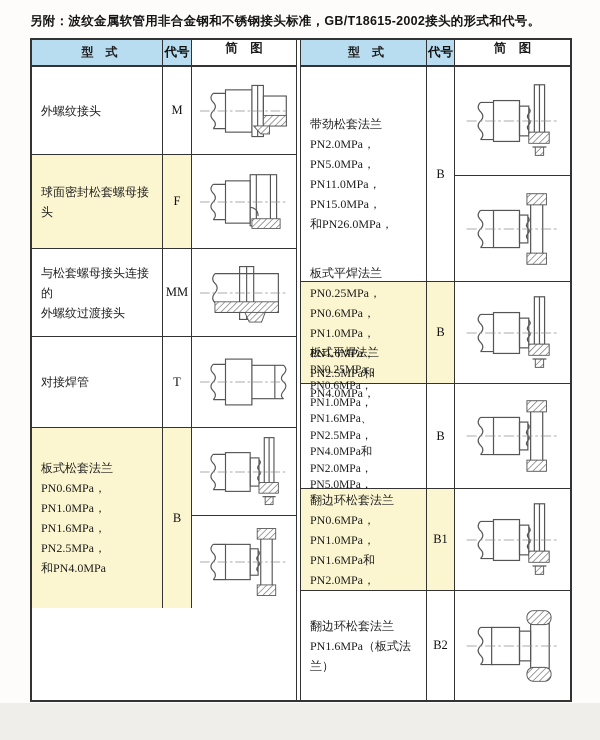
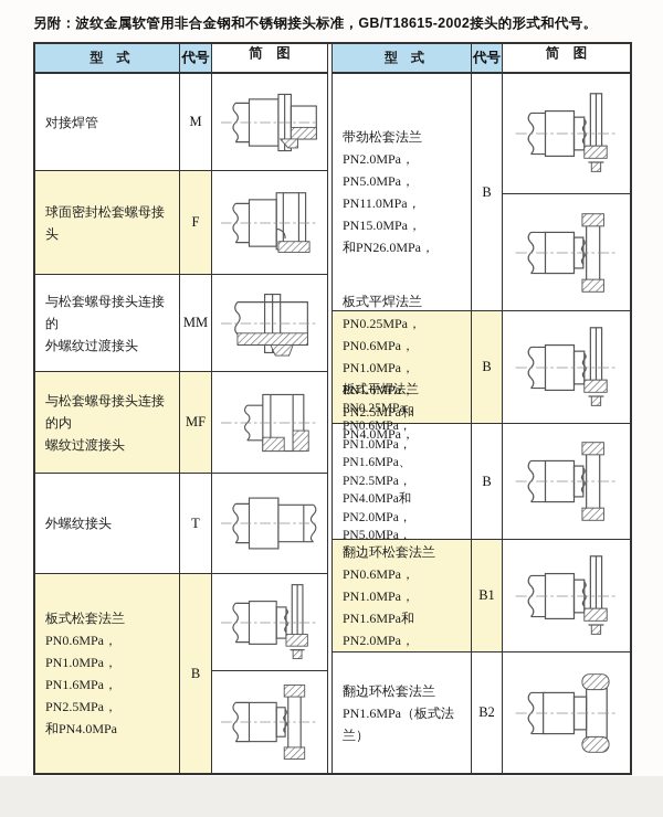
  另附：波纹金属软管用非合金钢和不锈钢接头标准，GB/T18615-2002接头的形式和代号。
  型 式
  代号
  简 图
- 外螺纹接头
+ 对接焊管
  M
  球面密封松套螺母接头
  F
  与松套螺母接头连接的
  外螺纹过渡接头
  MM
+ 与松套螺母接头连接的内
+ 螺纹过渡接头
+ MF
- 对接焊管
+ 外螺纹接头
  T
  板式松套法兰
  PN0.6MPa，PN1.0MPa，
  PN1.6MPa，PN2.5MPa，
  和PN4.0MPa
  B
  型 式
  代号
  简 图
  带劲松套法兰
  PN2.0MPa，PN5.0MPa，
  PN11.0MPa，PN15.0MPa，
  和PN26.0MPa，
  B
  板式平焊法兰
  PN0.25MPa，PN0.6MPa，
  PN1.0MPa，PN1.6MPa，
  PN2.5MPa和PN4.0MPa，
  B
  板式平焊法兰
  PN0.25MPa，PN0.6MPa，
  PN1.0MPa，PN1.6MPa、
  PN2.5MPa，PN4.0MPa和
  PN2.0MPa，PN5.0MPa，
  B
  翻边环松套法兰
  PN0.6MPa，PN1.0MPa，
  PN1.6MPa和PN2.0MPa，
  B1
  翻边环松套法兰
  PN1.6MPa（板式法兰）
  B2
